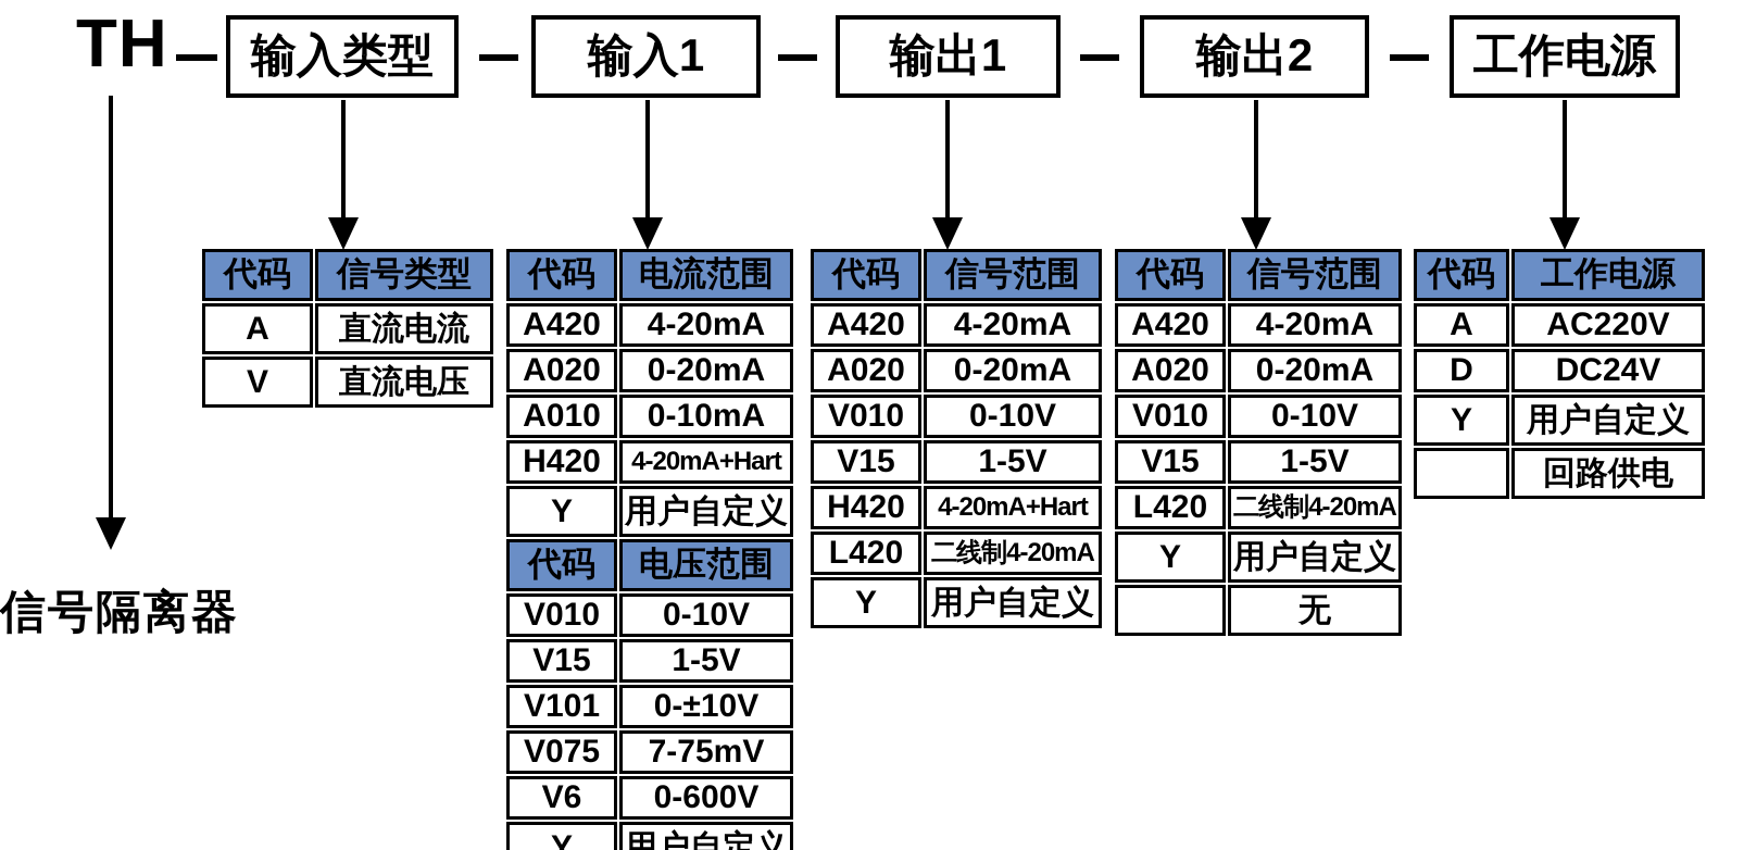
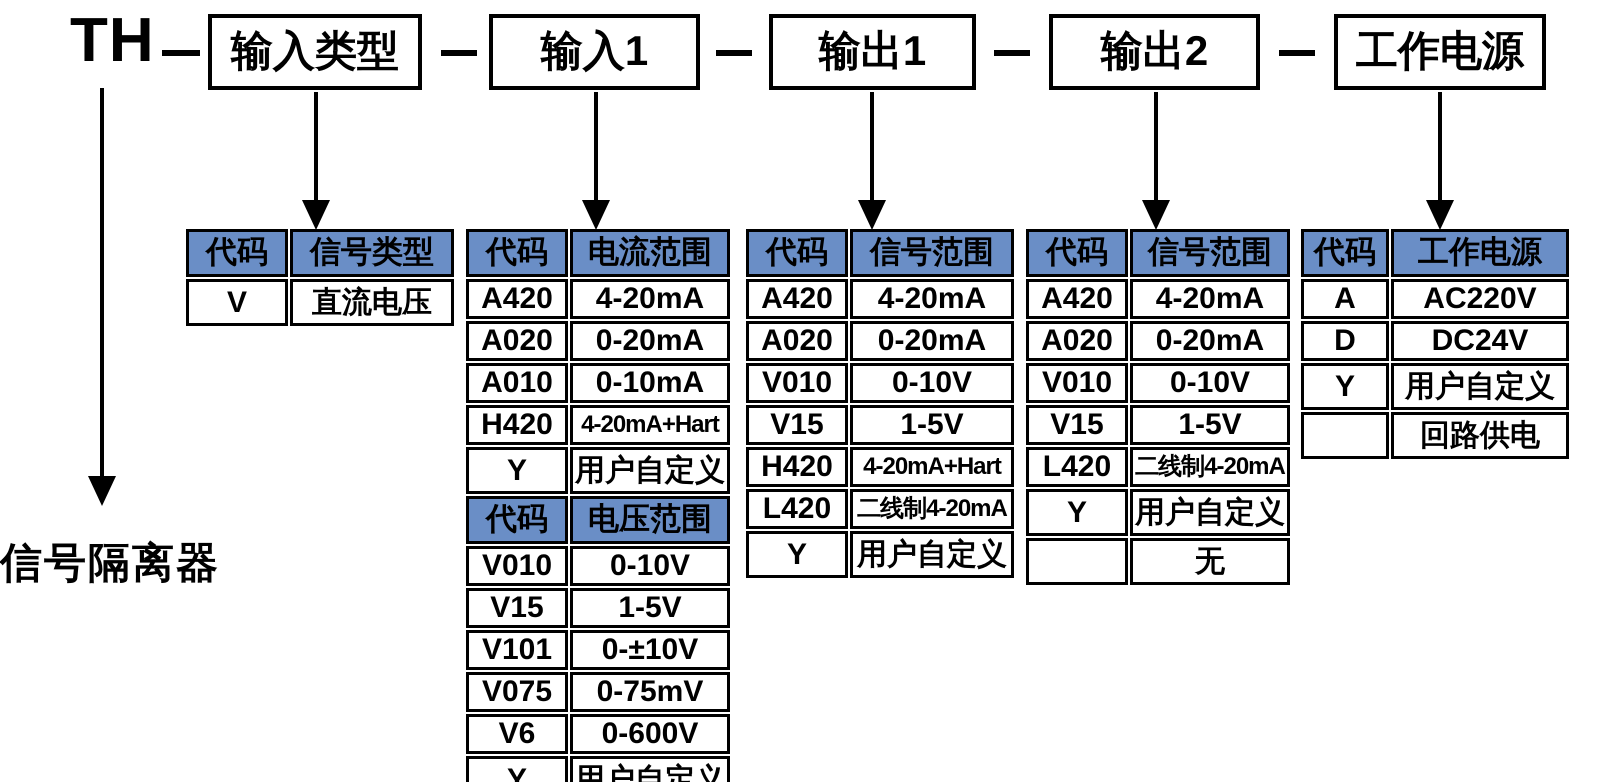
  TH
  输入类型
  输入1
  输出1
  输出2
  工作电源
  信号隔离器
  代码	信号类型
- A	直流电流
  V	直流电压
  代码	电流范围
  A420	4-20mA
  A020	0-20mA
  A010	0-10mA
  H420	4-20mA+Hart
  Y	用户自定义
  代码	电压范围
  V010	0-10V
  V15	1-5V
  V101	0-±10V
- V075	7-75mV
+ V075	0-75mV
  V6	0-600V
  Y	用户自定义
  代码	信号范围
  A420	4-20mA
  A020	0-20mA
  V010	0-10V
  V15	1-5V
  H420	4-20mA+Hart
  L420	二线制4-20mA
  Y	用户自定义
  代码	信号范围
  A420	4-20mA
  A020	0-20mA
  V010	0-10V
  V15	1-5V
  L420	二线制4-20mA
  Y	用户自定义
  	无
  代码	工作电源
  A	AC220V
  D	DC24V
  Y	用户自定义
  	回路供电
